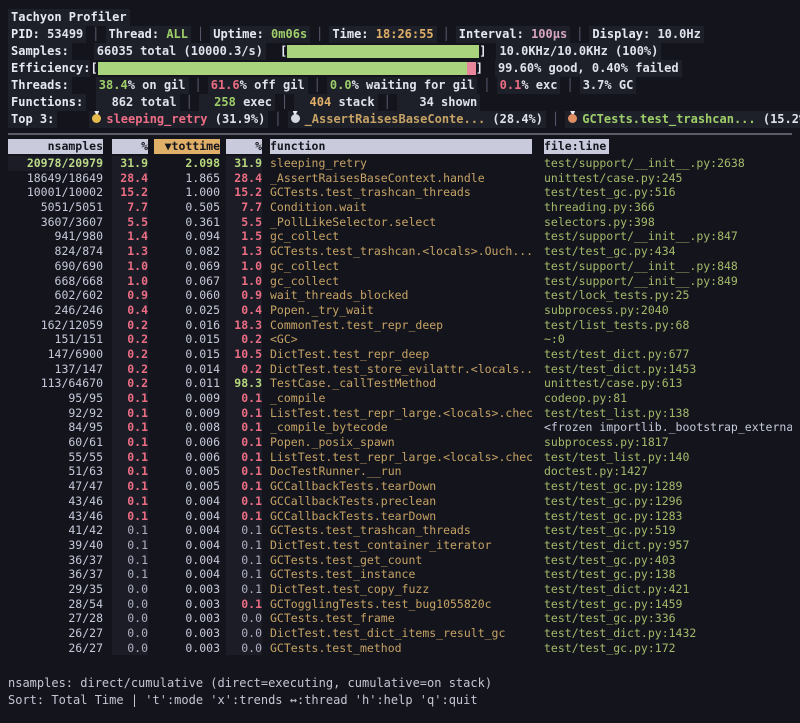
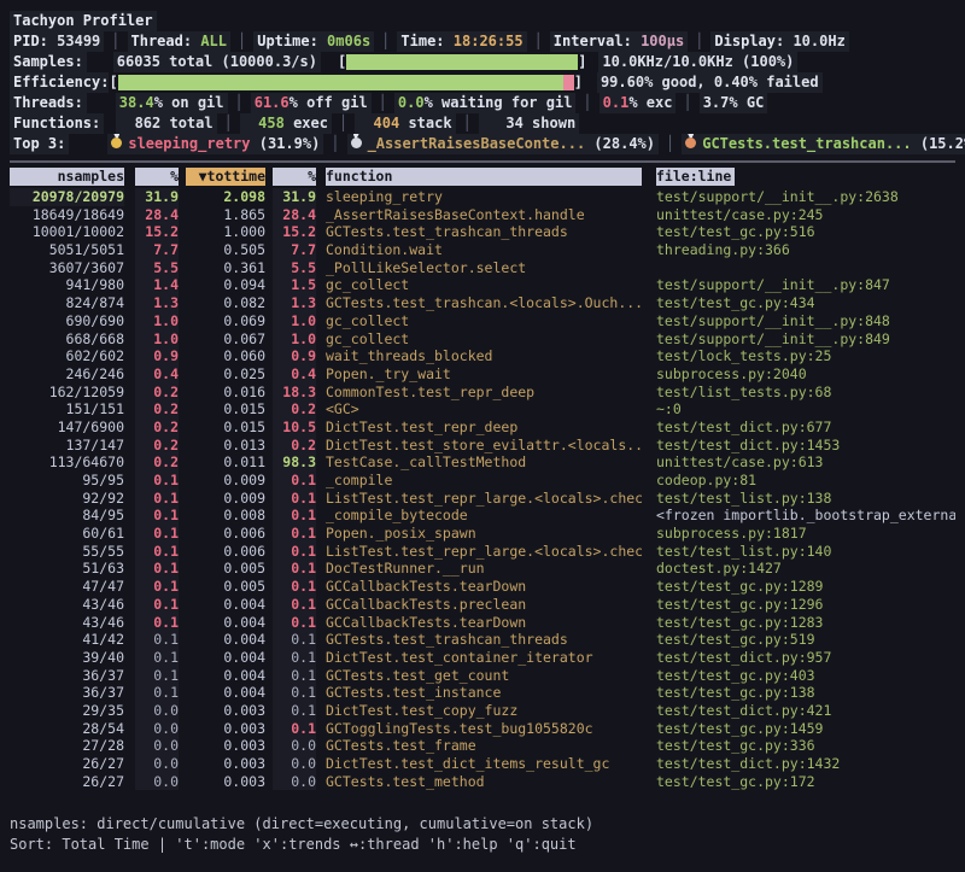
  Tachyon Profiler
  PID: 53499
  │
  Thread: ALL
  │
  Uptime: 0m06s
  │
  Time: 18:26:55
  │
  Interval: 100μs
  │
  Display: 10.0Hz
  Samples:
  66035 total (10000.3/s)
  [ ]
  10.0KHz/10.0KHz (100%)
  Efficiency:
  [
  ]
  99.60% good, 0.40% failed
  Threads:
  38.4% on gil
  │
  61.6% off gil
  │
  0.0% waiting for gil
  │
  0.1% exc
  │
  3.7% GC
  Functions:
  862 total
  │
- 258 exec
+ 458 exec
  │
  404 stack
  │
  34 shown
  Top 3:
  sleeping_retry (31.9%)
  │
  _AssertRaisesBaseConte... (28.4%)
  │
  GCTests.test_trashcan... (15.2
  nsamples
  %
  ▼tottime
  %
  function
  file:line
  20978/20979
  31.9
  2.098
  31.9
  sleeping_retry
  test/support/__init__.py:2638
  18649/18649
  28.4
  1.865
  28.4
  _AssertRaisesBaseContext.handle
  unittest/case.py:245
  10001/10002
  15.2
  1.000
  15.2
  GCTests.test_trashcan_threads
  test/test_gc.py:516
  5051/5051
  7.7
  0.505
  7.7
  Condition.wait
  threading.py:366
  3607/3607
  5.5
  0.361
  5.5
  _PollLikeSelector.select
- selectors.py:398
  941/980
  1.4
  0.094
  1.5
  gc_collect
  test/support/__init__.py:847
  824/874
  1.3
  0.082
  1.3
  GCTests.test_trashcan.<locals>.Ouch...
  test/test_gc.py:434
  690/690
  1.0
  0.069
  1.0
  gc_collect
  test/support/__init__.py:848
  668/668
  1.0
  0.067
  1.0
  gc_collect
  test/support/__init__.py:849
  602/602
  0.9
  0.060
  0.9
  wait_threads_blocked
  test/lock_tests.py:25
  246/246
  0.4
  0.025
  0.4
  Popen._try_wait
  subprocess.py:2040
  162/12059
  0.2
  0.016
  18.3
  CommonTest.test_repr_deep
  test/list_tests.py:68
  151/151
  0.2
  0.015
  0.2
  <GC>
  ~:0
  147/6900
  0.2
  0.015
  10.5
  DictTest.test_repr_deep
  test/test_dict.py:677
  137/147
  0.2
- 0.014
+ 0.013
  0.2
  DictTest.test_store_evilattr.<locals..
  test/test_dict.py:1453
  113/64670
  0.2
  0.011
  98.3
  TestCase._callTestMethod
  unittest/case.py:613
  95/95
  0.1
  0.009
  0.1
  _compile
  codeop.py:81
  92/92
  0.1
  0.009
  0.1
  ListTest.test_repr_large.<locals>.chec
  test/test_list.py:138
  84/95
  0.1
  0.008
  0.1
  _compile_bytecode
  <frozen importlib._bootstrap_externa
  60/61
  0.1
  0.006
  0.1
  Popen._posix_spawn
  subprocess.py:1817
  55/55
  0.1
  0.006
  0.1
  ListTest.test_repr_large.<locals>.chec
  test/test_list.py:140
  51/63
  0.1
  0.005
  0.1
  DocTestRunner.__run
  doctest.py:1427
  47/47
  0.1
  0.005
  0.1
  GCCallbackTests.tearDown
  test/test_gc.py:1289
  43/46
  0.1
  0.004
  0.1
  GCCallbackTests.preclean
  test/test_gc.py:1296
  43/46
  0.1
  0.004
  0.1
  GCCallbackTests.tearDown
  test/test_gc.py:1283
  41/42
  0.1
  0.004
  0.1
  GCTests.test_trashcan_threads
  test/test_gc.py:519
  39/40
  0.1
  0.004
  0.1
  DictTest.test_container_iterator
  test/test_dict.py:957
  36/37
  0.1
  0.004
  0.1
  GCTests.test_get_count
  test/test_gc.py:403
  36/37
  0.1
  0.004
  0.1
  GCTests.test_instance
  test/test_gc.py:138
  29/35
  0.0
  0.003
  0.1
  DictTest.test_copy_fuzz
  test/test_dict.py:421
  28/54
  0.0
  0.003
  0.1
  GCTogglingTests.test_bug1055820c
  test/test_gc.py:1459
  27/28
  0.0
  0.003
  0.0
  GCTests.test_frame
  test/test_gc.py:336
  26/27
  0.0
  0.003
  0.0
  DictTest.test_dict_items_result_gc
  test/test_dict.py:1432
  26/27
  0.0
  0.003
  0.0
  GCTests.test_method
  test/test_gc.py:172
  nsamples: direct/cumulative (direct=executing, cumulative=on stack)
  Sort: Total Time | 't':mode 'x':trends ↔:thread 'h':help 'q':quit
